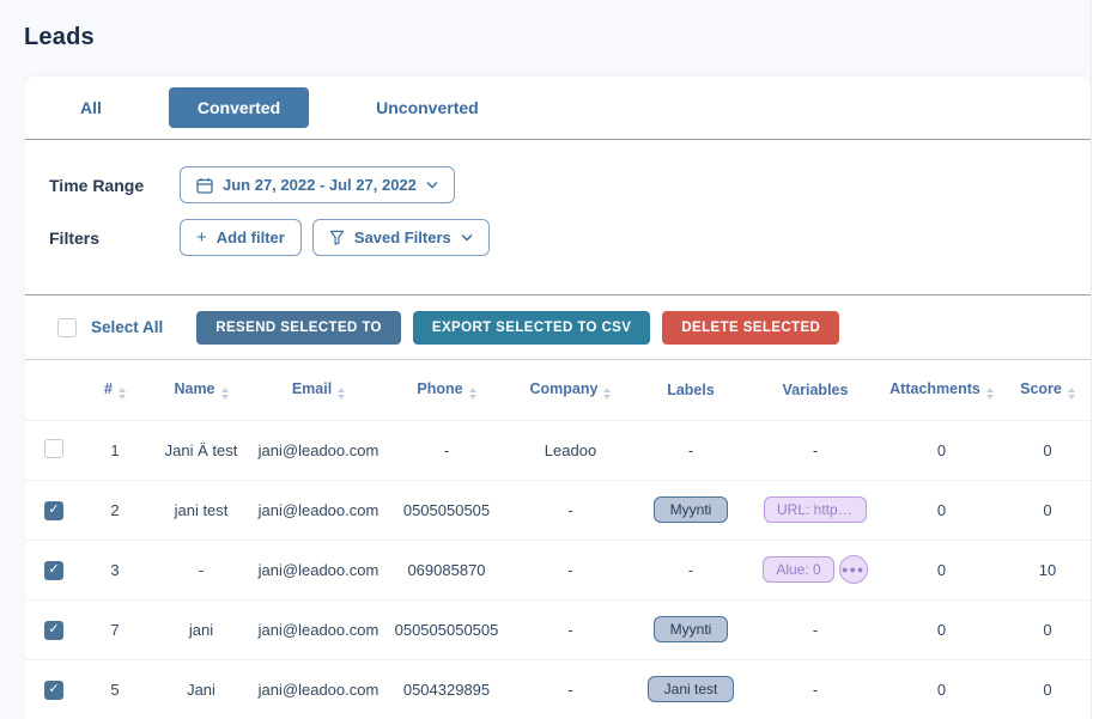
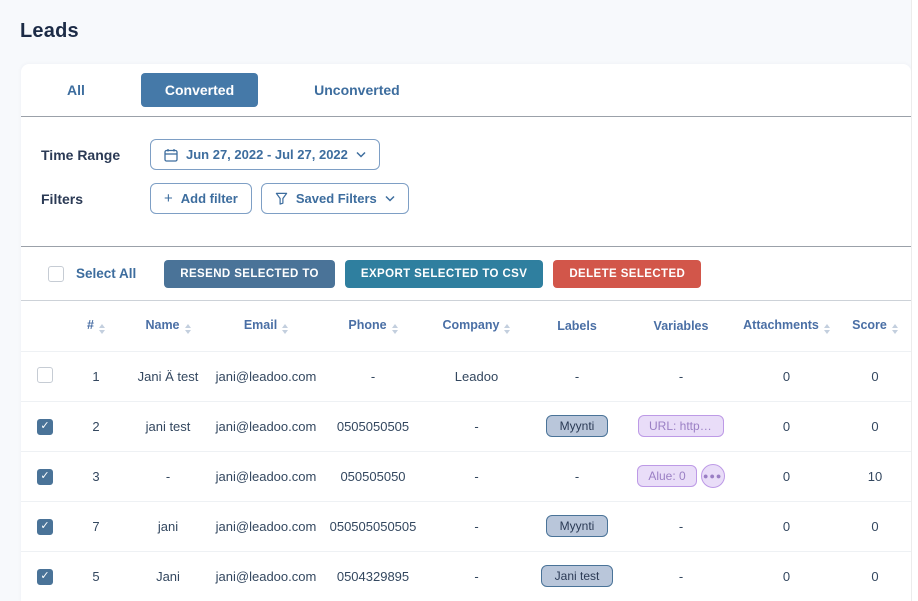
  Leads
  All
  Converted
  Unconverted
  Time Range
  Jun 27, 2022 - Jul 27, 2022
  Filters
  +
  Add filter
  Saved Filters
  Select All
  RESEND SELECTED TO
  EXPORT SELECTED TO CSV
  DELETE SELECTED
  	#	Name	Email	Phone	Company	Labels	Variables	Attachments	Score
  	1	Jani Ä test	jani@leadoo.com	-	Leadoo	-	-	0	0
  ✓	2	jani test	jani@leadoo.com	0505050505	-	Myynti	URL: https:...	0	0
- ✓	3	-	jani@leadoo.com	069085870	-	-	Alue: 0 ●●●	0	10
+ ✓	3	-	jani@leadoo.com	050505050	-	-	Alue: 0 ●●●	0	10
  ✓	7	jani	jani@leadoo.com	050505050505	-	Myynti	-	0	0
  ✓	5	Jani	jani@leadoo.com	0504329895	-	Jani test	-	0	0
